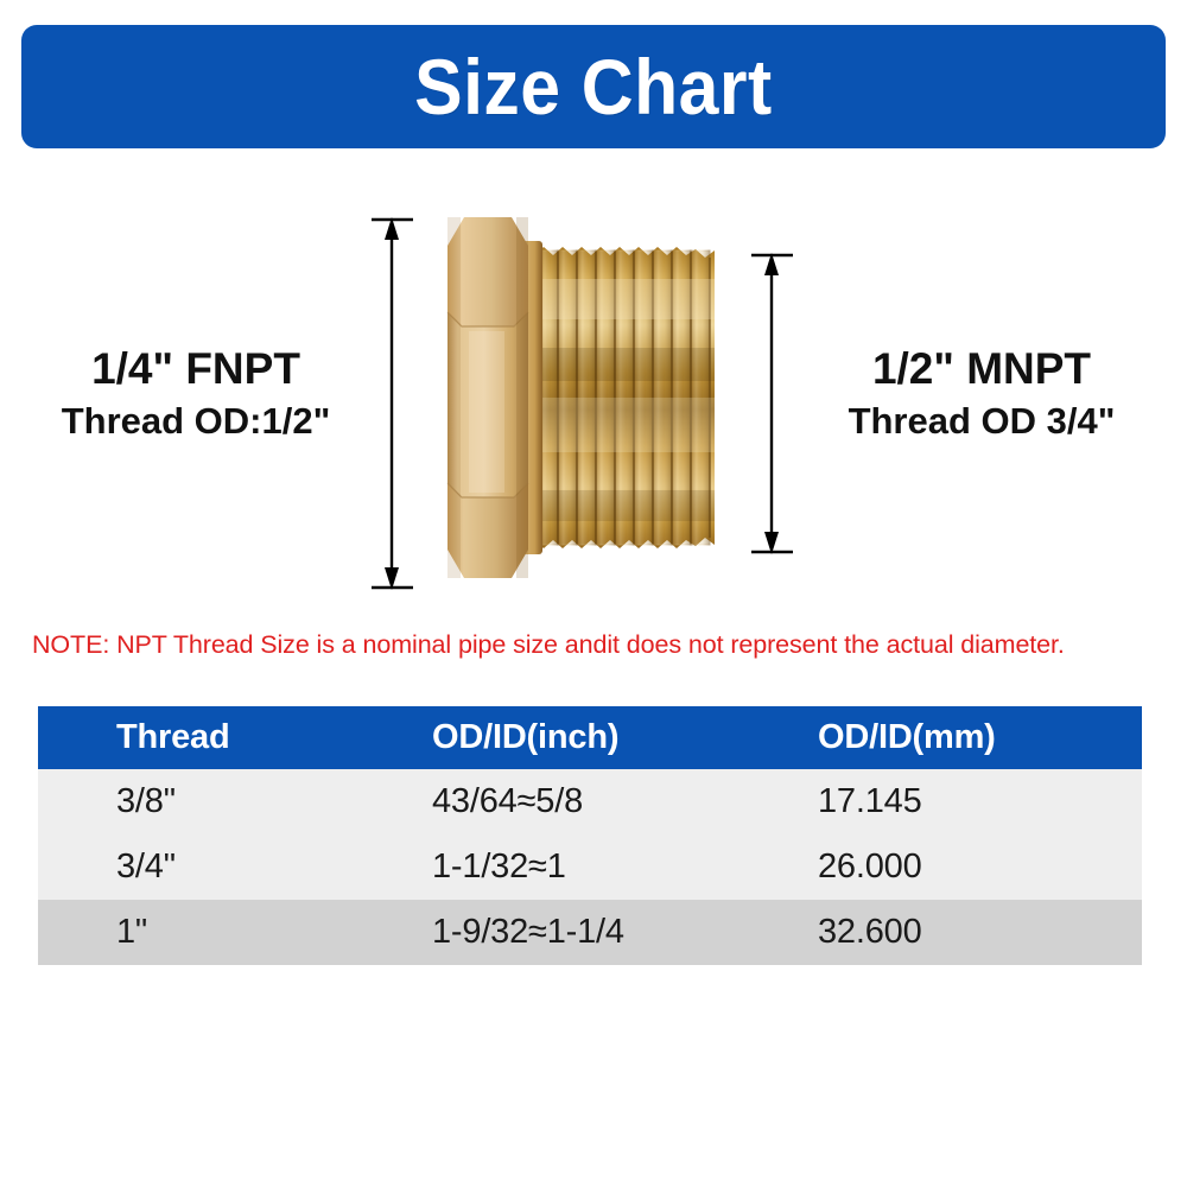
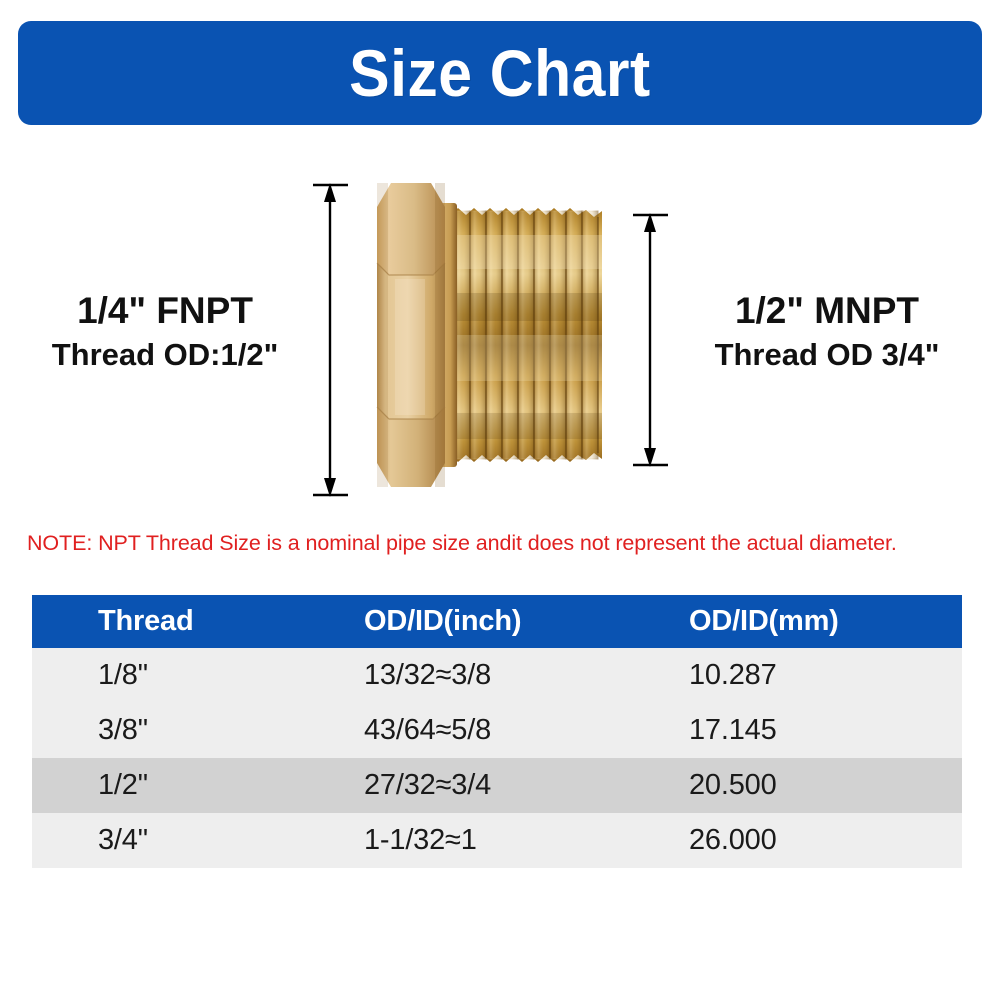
  Size Chart
  1/4" FNPT
  Thread OD:1/2"
  1/2" MNPT
  Thread OD 3/4"
  NOTE: NPT Thread Size is a nominal pipe size andit does not represent the actual diameter.
  Thread	OD/ID(inch)	OD/ID(mm)
+ 1/8"	13/32≈3/8	10.287
  3/8"	43/64≈5/8	17.145
+ 1/2"	27/32≈3/4	20.500
  3/4"	1-1/32≈1	26.000
- 1"	1-9/32≈1-1/4	32.600
